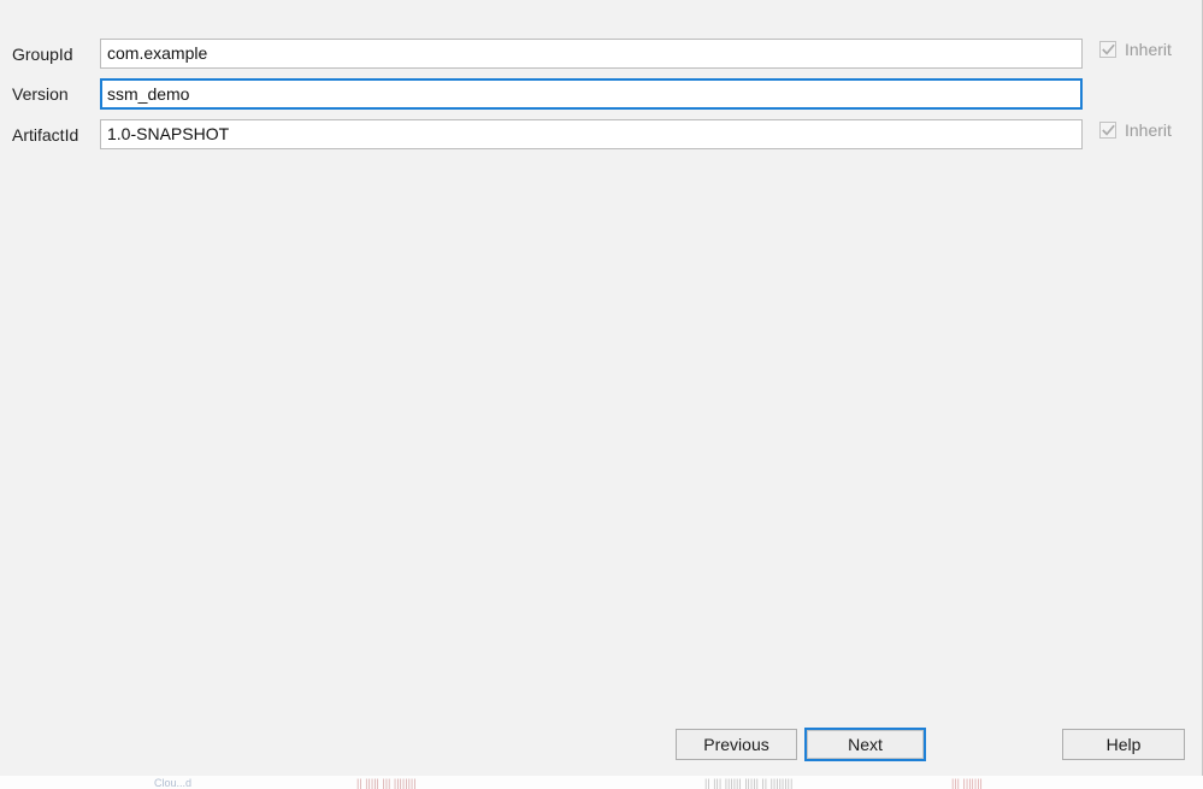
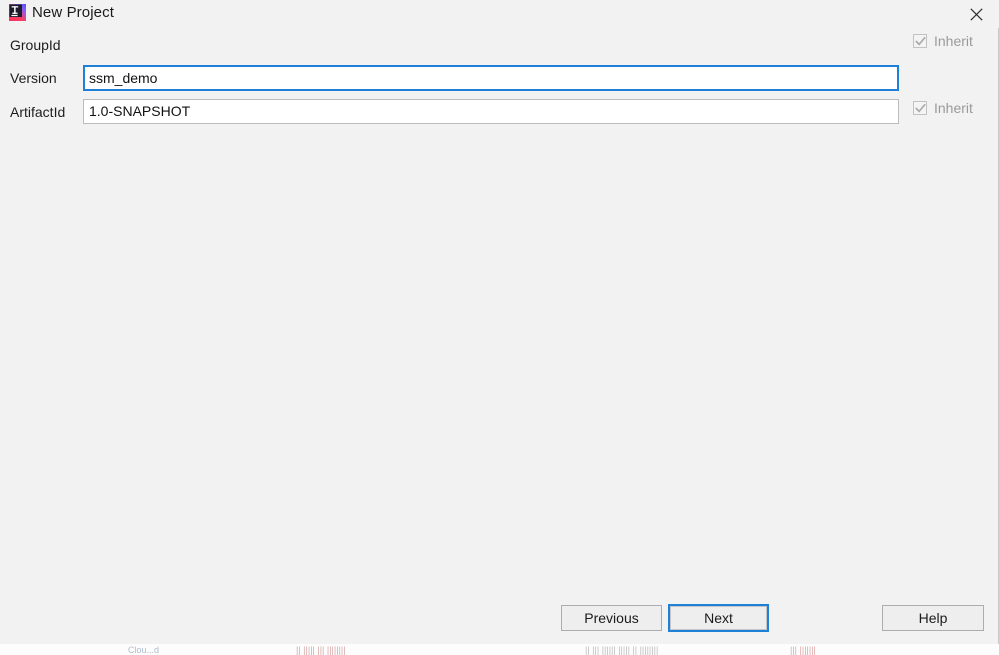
  Clou...d
  || ||||| ||| ||||||||
  || ||| |||||| ||||| || ||||||||
  ||| |||||||
+ New Project
  GroupId
- com.example
  Inherit
  Version
  ssm_demo
  ArtifactId
  1.0-SNAPSHOT
  Inherit
  Previous
  Next
  Help
